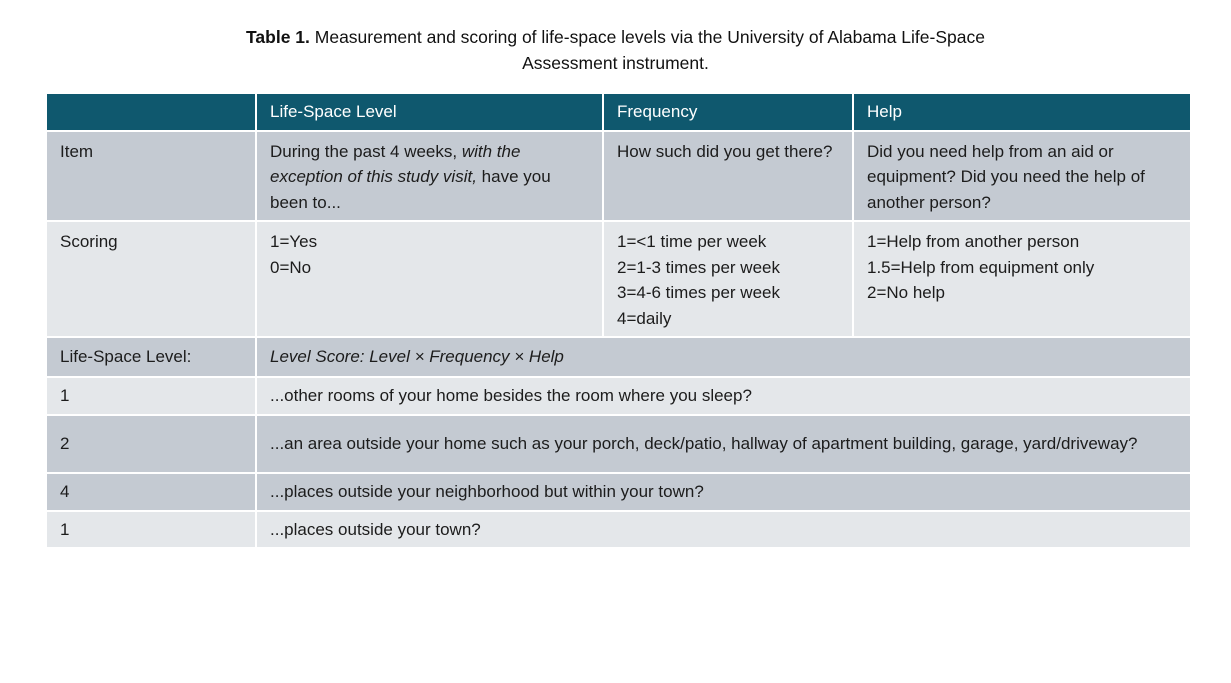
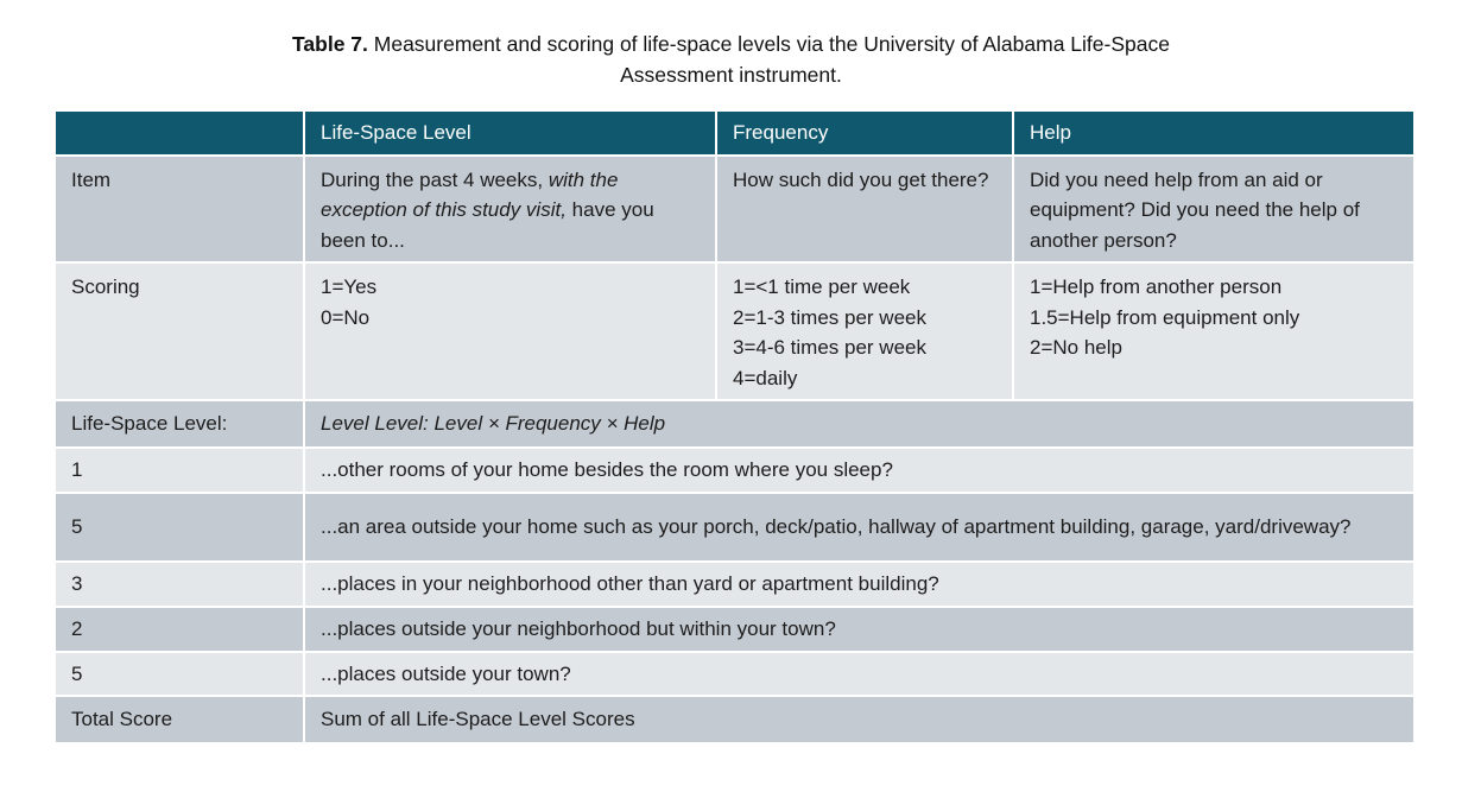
- Table 1. Measurement and scoring of life-space levels via the University of Alabama Life-Space Assessment instrument.
+ Table 7. Measurement and scoring of life-space levels via the University of Alabama Life-Space Assessment instrument.
  	Life-Space Level	Frequency	Help
  Item	During the past 4 weeks, with the exception of this study visit, have you been to...	How such did you get there?	Did you need help from an aid or equipment? Did you need the help of another person?
  Scoring	1=Yes 0=No	1=<1 time per week 2=1-3 times per week 3=4-6 times per week 4=daily	1=Help from another person 1.5=Help from equipment only 2=No help
- Life-Space Level:	Level Score: Level × Frequency × Help
+ Life-Space Level:	Level Level: Level × Frequency × Help
  1	...other rooms of your home besides the room where you sleep?
- 2	...an area outside your home such as your porch, deck/patio, hallway of apartment building, garage, yard/driveway?
+ 5	...an area outside your home such as your porch, deck/patio, hallway of apartment building, garage, yard/driveway?
+ 3	...places in your neighborhood other than yard or apartment building?
- 4	...places outside your neighborhood but within your town?
+ 2	...places outside your neighborhood but within your town?
- 1	...places outside your town?
+ 5	...places outside your town?
+ Total Score	Sum of all Life-Space Level Scores
